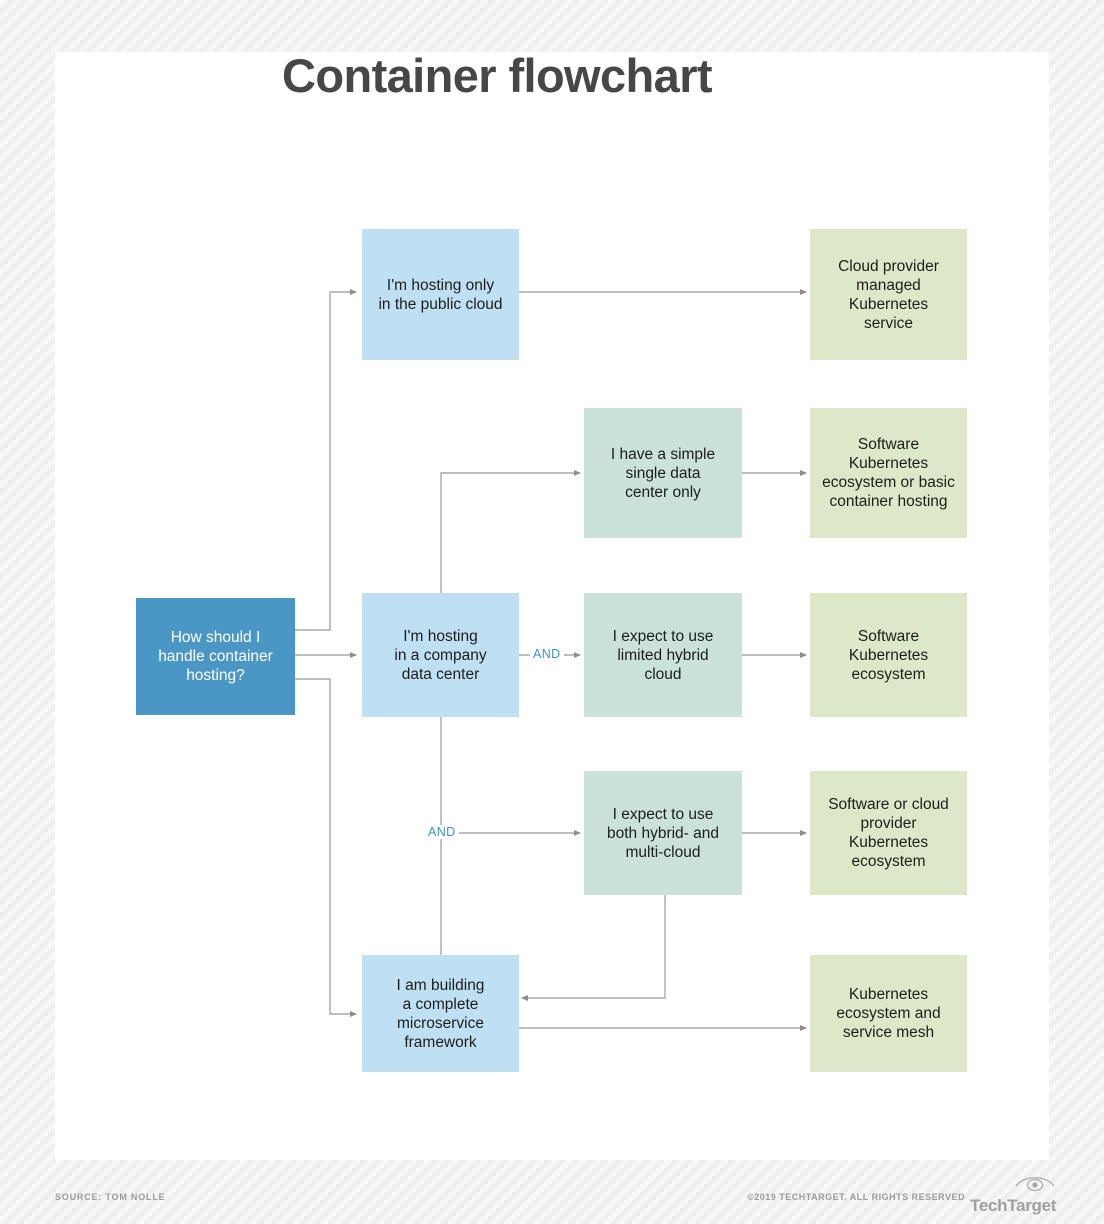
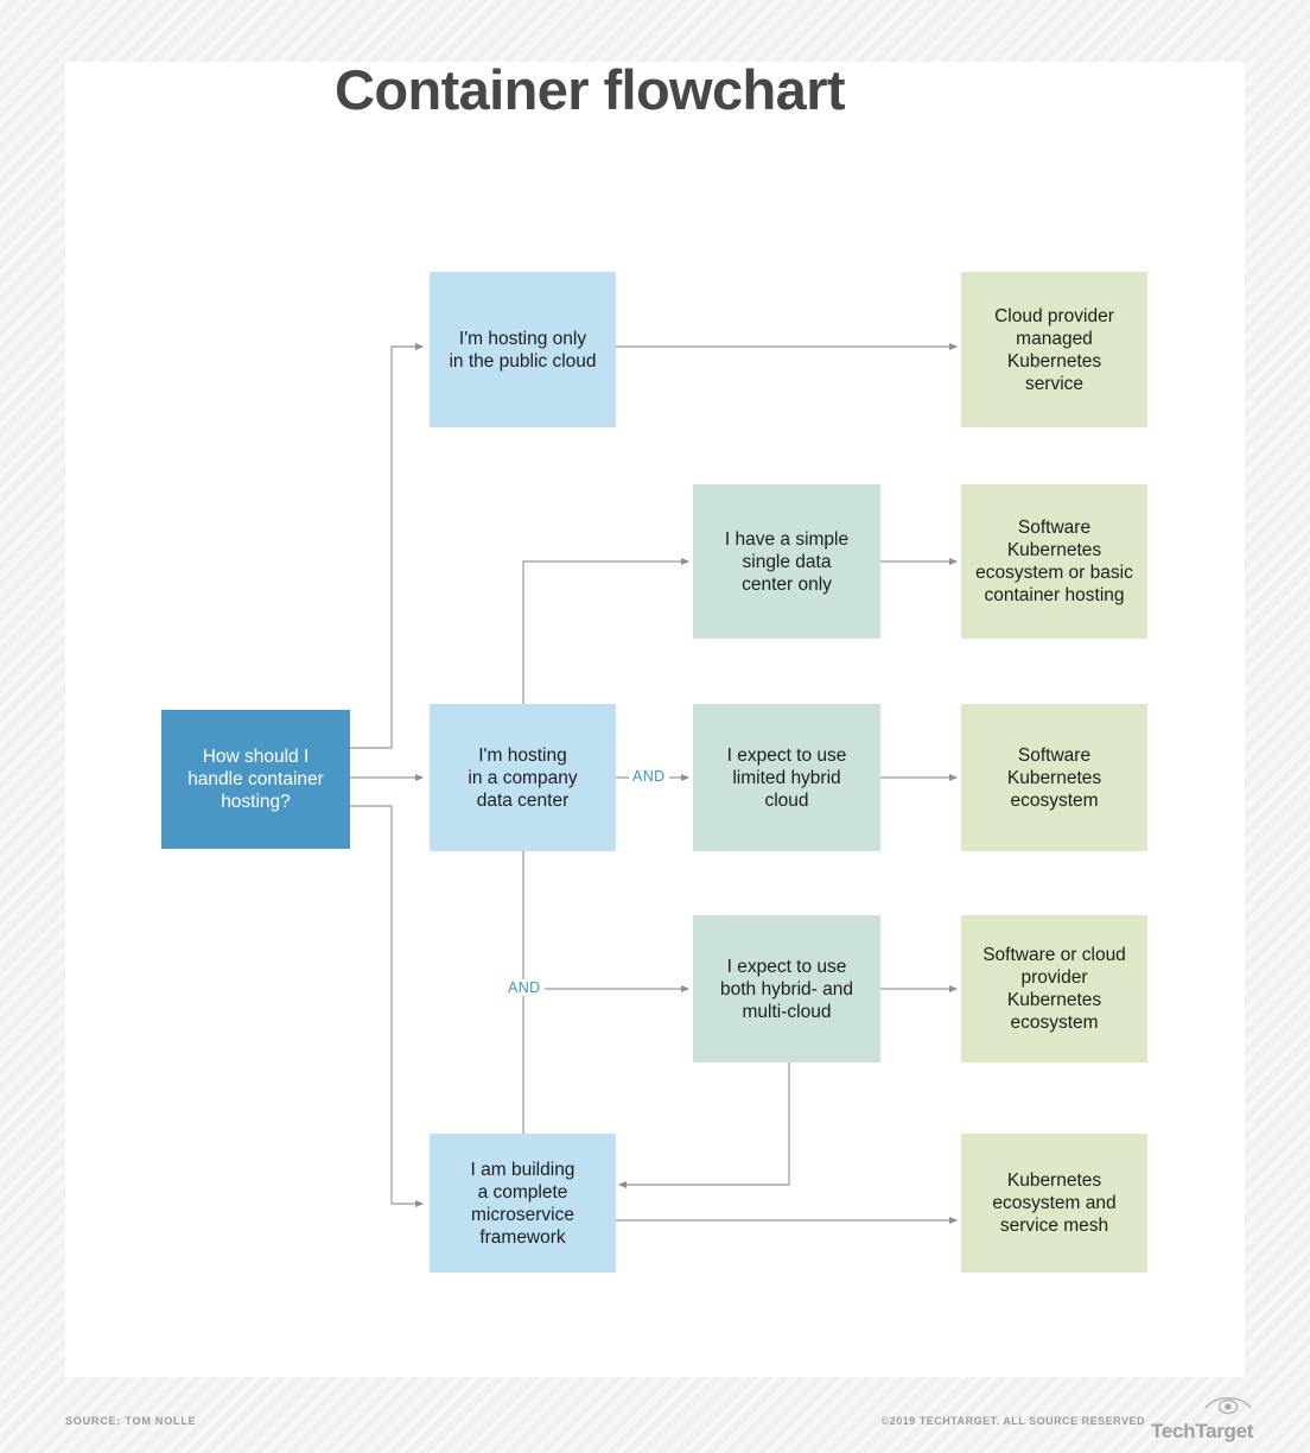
  Container flowchart
  AND
  AND
  How should I
  handle container
  hosting?
  I'm hosting only
  in the public cloud
  Cloud provider
  managed
  Kubernetes
  service
  I have a simple
  single data
  center only
  Software
  Kubernetes
  ecosystem or basic
  container hosting
  I'm hosting
  in a company
  data center
  I expect to use
  limited hybrid
  cloud
  Software
  Kubernetes
  ecosystem
  I expect to use
  both hybrid- and
  multi-cloud
  Software or cloud
  provider
  Kubernetes
  ecosystem
  I am building
  a complete
  microservice
  framework
  Kubernetes
  ecosystem and
  service mesh
  SOURCE: TOM NOLLE
- ©2019 TECHTARGET. ALL RIGHTS RESERVED
+ ©2019 TECHTARGET. ALL SOURCE RESERVED
  TechTarget
